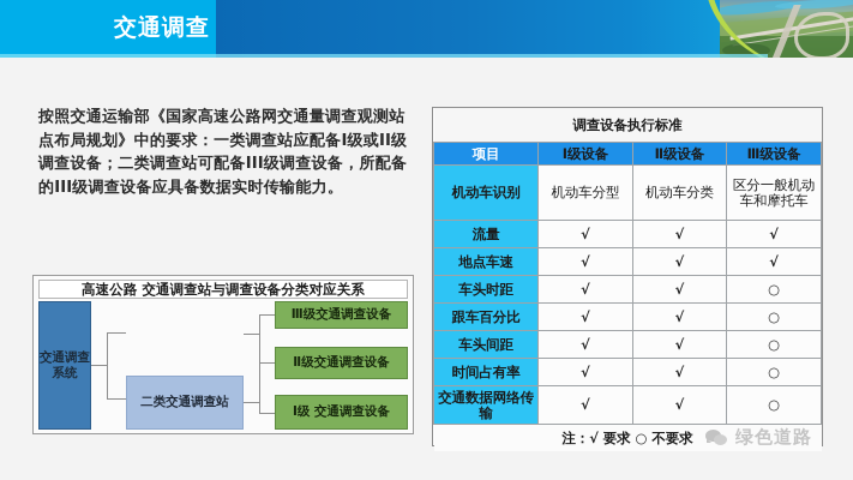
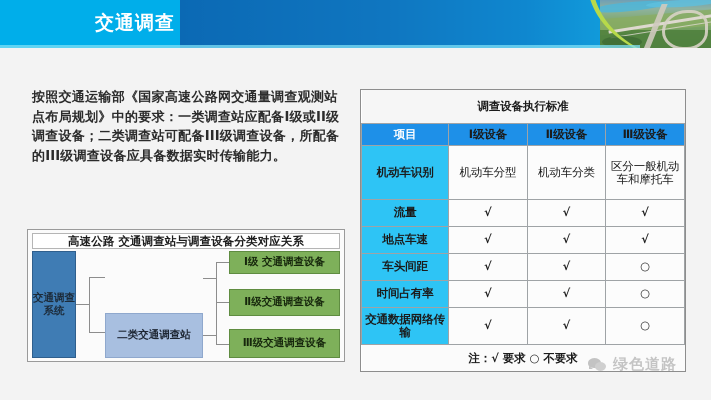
  交通调查
  按照交通运输部《国家高速公路网交通量调查观测站点布局规划》中的要求：一类调查站应配备I级或II级调查设备；二类调查站可配备III级调查设备，所配备的III级调查设备应具备数据实时传输能力。
  高速公路 交通调查站与调查设备分类对应关系
  交通调查系统
  二类交通调查站
- Ⅲ级交通调查设备
+ Ⅰ级 交通调查设备
  Ⅱ级交通调查设备
- Ⅰ级 交通调查设备
+ Ⅲ级交通调查设备
  调查设备执行标准
  项目	Ⅰ级设备	Ⅱ级设备	Ⅲ级设备
  机动车识别	机动车分型	机动车分类	区分一般机动车和摩托车
  流量	√	√	√
  地点车速	√	√	√
- 车头时距	√	√	○
- 跟车百分比	√	√	○
  车头间距	√	√	○
  时间占有率	√	√	○
  交通数据网络传输	√	√	○
  注：√ 要求 ○ 不要求
  绿色道路
